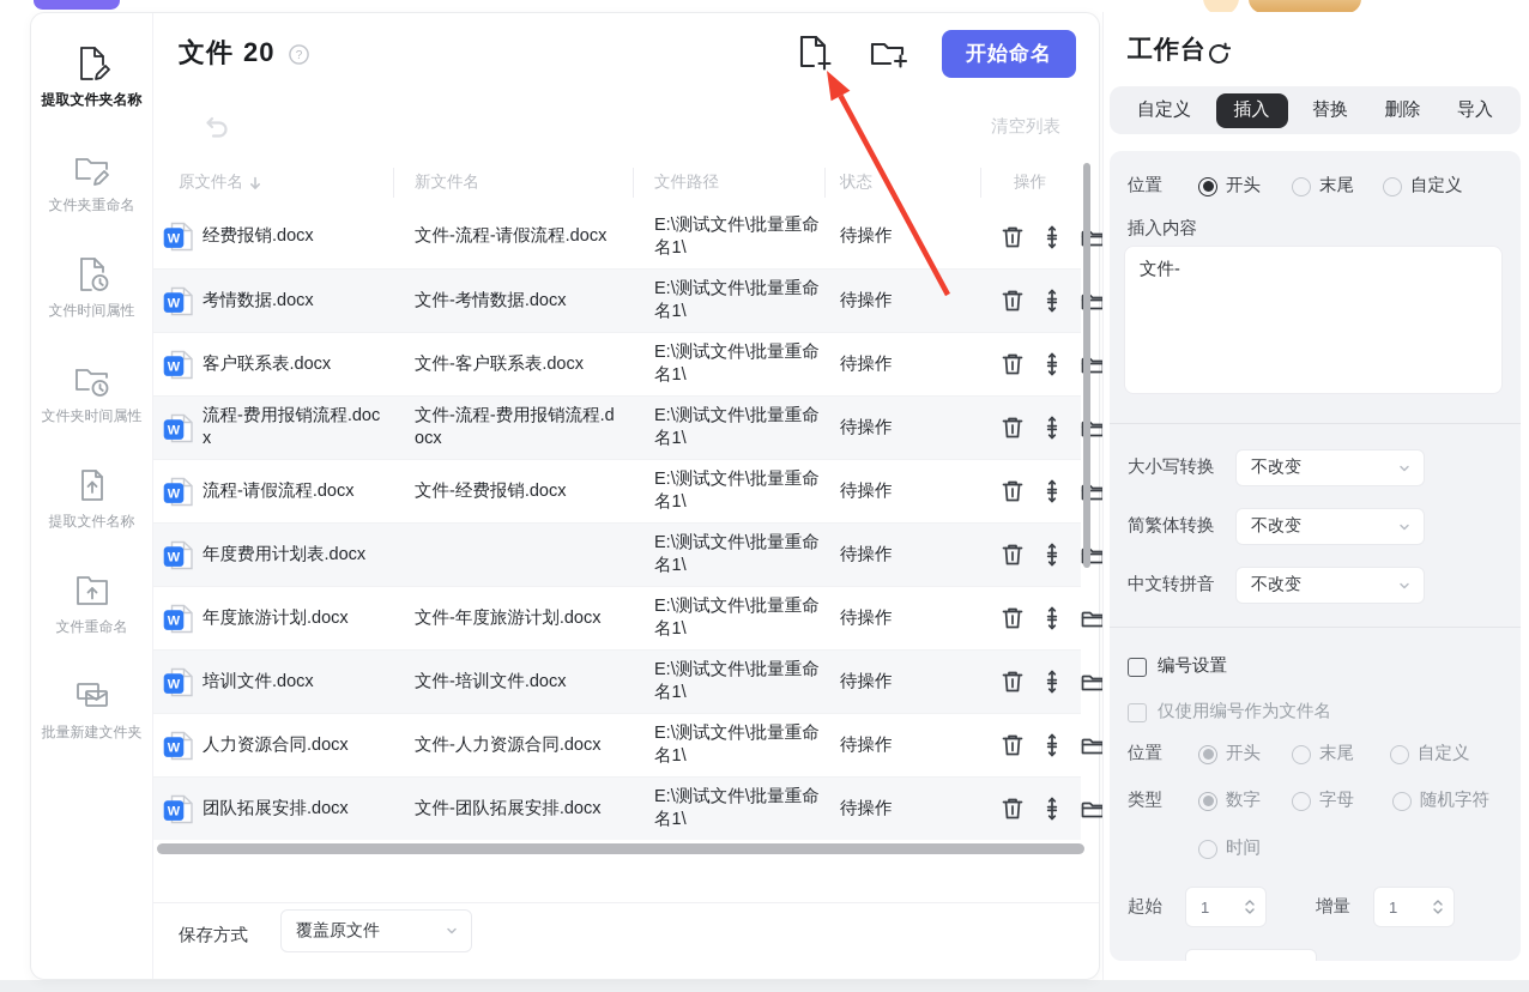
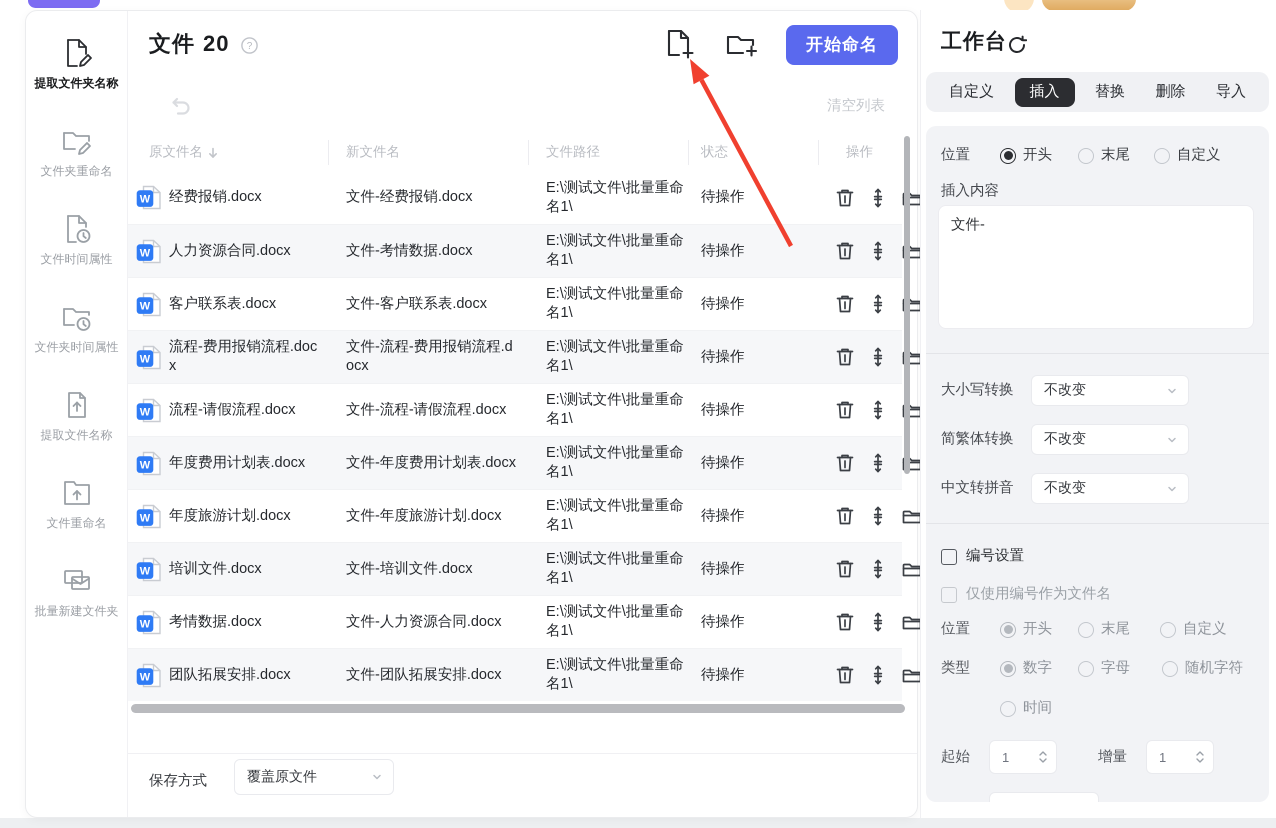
  提取文件夹名称
  文件夹重命名
  文件时间属性
  文件夹时间属性
  提取文件名称
  文件重命名
  批量新建文件夹
  文件 20
  ?
  开始命名
  清空列表
  原文件名
  新文件名
  文件路径
  状态
  操作
  W
  经费报销.docx
- 文件-流程-请假流程.docx
+ 文件-经费报销.docx
  E:\测试文件\批量重命名1\
  待操作
  W
- 考情数据.docx
+ 人力资源合同.docx
  文件-考情数据.docx
  E:\测试文件\批量重命名1\
  待操作
  W
  客户联系表.docx
  文件-客户联系表.docx
  E:\测试文件\批量重命名1\
  待操作
  W
  流程-费用报销流程.docx
  文件-流程-费用报销流程.docx
  E:\测试文件\批量重命名1\
  待操作
  W
  流程-请假流程.docx
- 文件-经费报销.docx
+ 文件-流程-请假流程.docx
  E:\测试文件\批量重命名1\
  待操作
  W
  年度费用计划表.docx
+ 文件-年度费用计划表.docx
  E:\测试文件\批量重命名1\
  待操作
  W
  年度旅游计划.docx
  文件-年度旅游计划.docx
  E:\测试文件\批量重命名1\
  待操作
  W
  培训文件.docx
  文件-培训文件.docx
  E:\测试文件\批量重命名1\
  待操作
  W
- 人力资源合同.docx
+ 考情数据.docx
  文件-人力资源合同.docx
  E:\测试文件\批量重命名1\
  待操作
  W
  团队拓展安排.docx
  文件-团队拓展安排.docx
  E:\测试文件\批量重命名1\
  待操作
  保存方式
  覆盖原文件
  工作台
  自定义
  插入
  替换
  删除
  导入
  位置
  开头
  末尾
  自定义
  插入内容
  文件-
  大小写转换
  不改变
  简繁体转换
  不改变
  中文转拼音
  不改变
  编号设置
  仅使用编号作为文件名
  位置
  开头
  末尾
  自定义
  类型
  数字
  字母
  随机字符
  时间
  起始
  1
  增量
  1
